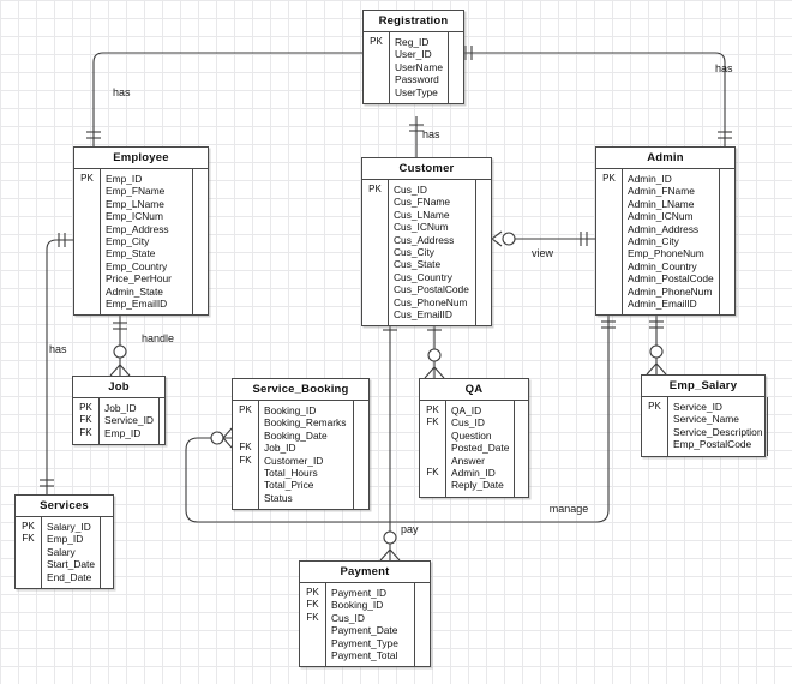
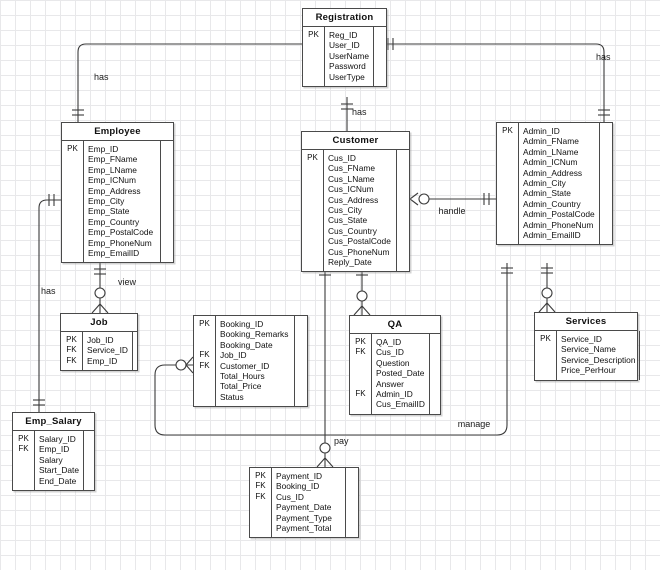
  has
  has
  has
- view
+ handle
  has
- handle
+ view
  pay
  manage
  Registration
  PK
  Reg_ID
  User_ID
  UserName
  Password
  UserType
  Employee
  PK
  Emp_ID
  Emp_FName
  Emp_LName
  Emp_ICNum
  Emp_Address
  Emp_City
  Emp_State
  Emp_Country
- Price_PerHour
+ Emp_PostalCode
- Admin_State
+ Emp_PhoneNum
  Emp_EmailID
  Customer
  PK
  Cus_ID
  Cus_FName
  Cus_LName
  Cus_ICNum
  Cus_Address
  Cus_City
  Cus_State
  Cus_Country
  Cus_PostalCode
  Cus_PhoneNum
- Cus_EmailID
+ Reply_Date
- Admin
  PK
  Admin_ID
  Admin_FName
  Admin_LName
  Admin_ICNum
  Admin_Address
  Admin_City
- Emp_PhoneNum
+ Admin_State
  Admin_Country
  Admin_PostalCode
  Admin_PhoneNum
  Admin_EmailID
  Job
  PK
  FK
  FK
  Job_ID
  Service_ID
  Emp_ID
- Services
+ Emp_Salary
  PK
  FK
  Salary_ID
  Emp_ID
  Salary
  Start_Date
  End_Date
- Service_Booking
  PK
  FK
  FK
  Booking_ID
  Booking_Remarks
  Booking_Date
  Job_ID
  Customer_ID
  Total_Hours
  Total_Price
  Status
  QA
  PK
  FK
  FK
  QA_ID
  Cus_ID
  Question
  Posted_Date
  Answer
  Admin_ID
- Reply_Date
+ Cus_EmailID
- Emp_Salary
+ Services
  PK
  Service_ID
  Service_Name
  Service_Description
- Emp_PostalCode
+ Price_PerHour
- Payment
  PK
  FK
  FK
  Payment_ID
  Booking_ID
  Cus_ID
  Payment_Date
  Payment_Type
  Payment_Total
